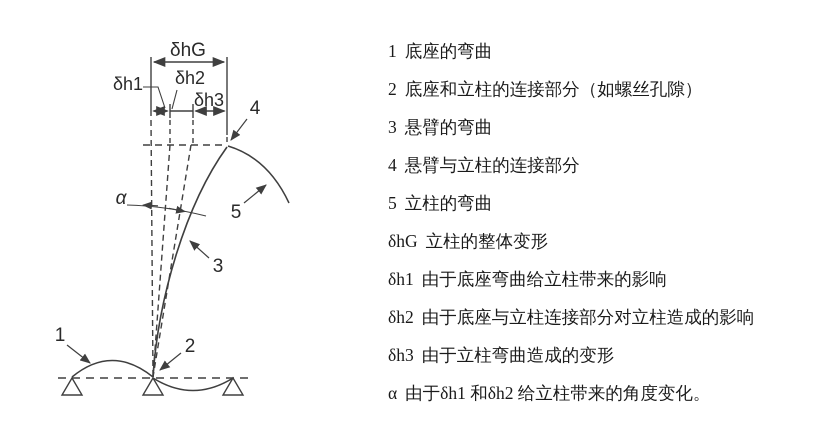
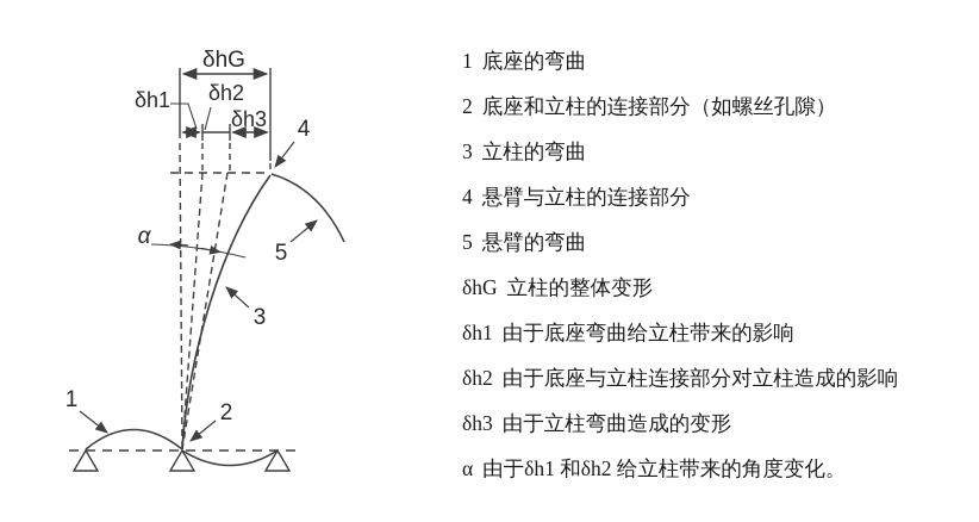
  δhG
  δh1
  δh2
  δh3
  α
  1
  2
  3
  4
  5
  1 底座的弯曲
  2 底座和立柱的连接部分（如螺丝孔隙）
- 3 悬臂的弯曲
+ 3 立柱的弯曲
  4 悬臂与立柱的连接部分
- 5 立柱的弯曲
+ 5 悬臂的弯曲
  δhG 立柱的整体变形
  δh1 由于底座弯曲给立柱带来的影响
  δh2 由于底座与立柱连接部分对立柱造成的影响
  δh3 由于立柱弯曲造成的变形
  α 由于δh1 和δh2 给立柱带来的角度变化。
